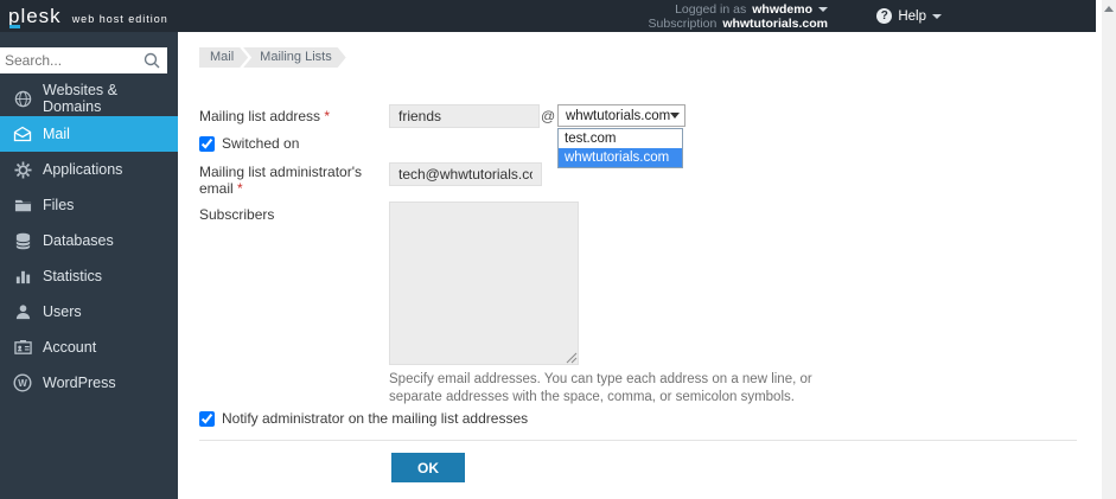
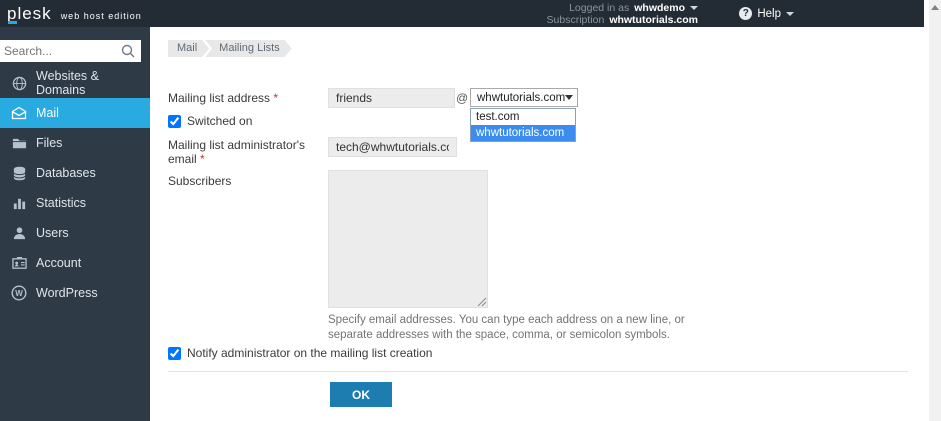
  plesk
  web host edition
  Logged in as
  whwdemo
  Subscription
  whwtutorials.com
  ?
  Help
  Search...
  Websites & Domains
  Mail
- Applications
  Files
  Databases
  Statistics
  Users
  Account
  W
  WordPress
  Mail
  Mailing Lists
  Mailing list address *
  friends
  @
  whwtutorials.com
  test.com
  whwtutorials.com
  Switched on
  Mailing list administrator's email *
  tech@whwtutorials.c
  Subscribers
  Specify email addresses. You can type each address on a new line, or separate addresses with the space, comma, or semicolon symbols.
- Notify administrator on the mailing list addresses
+ Notify administrator on the mailing list creation
  OK
